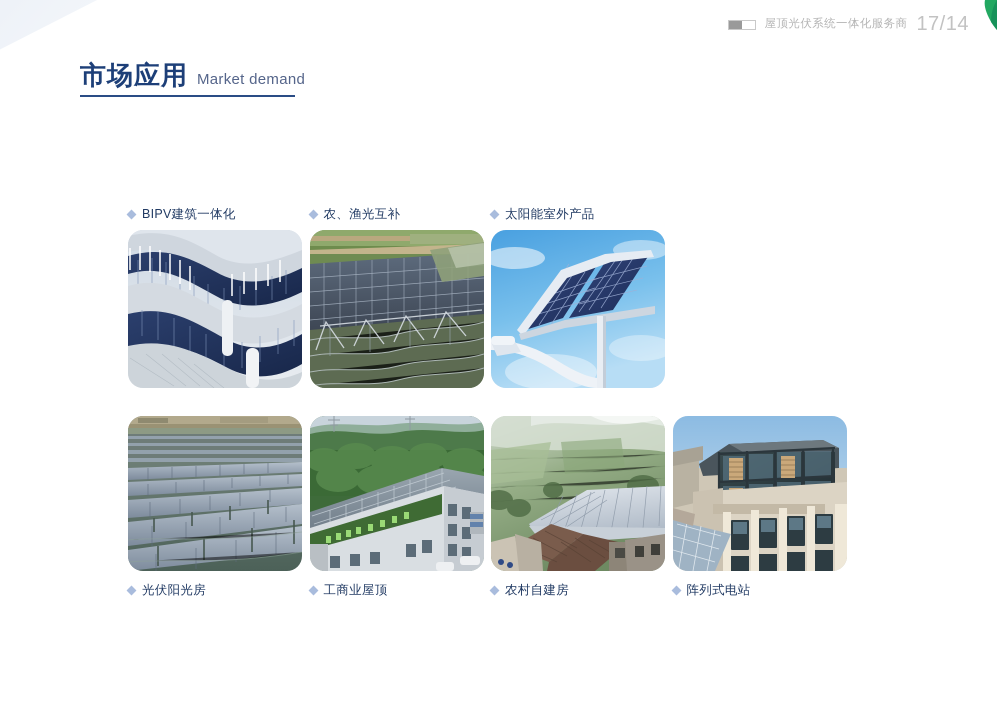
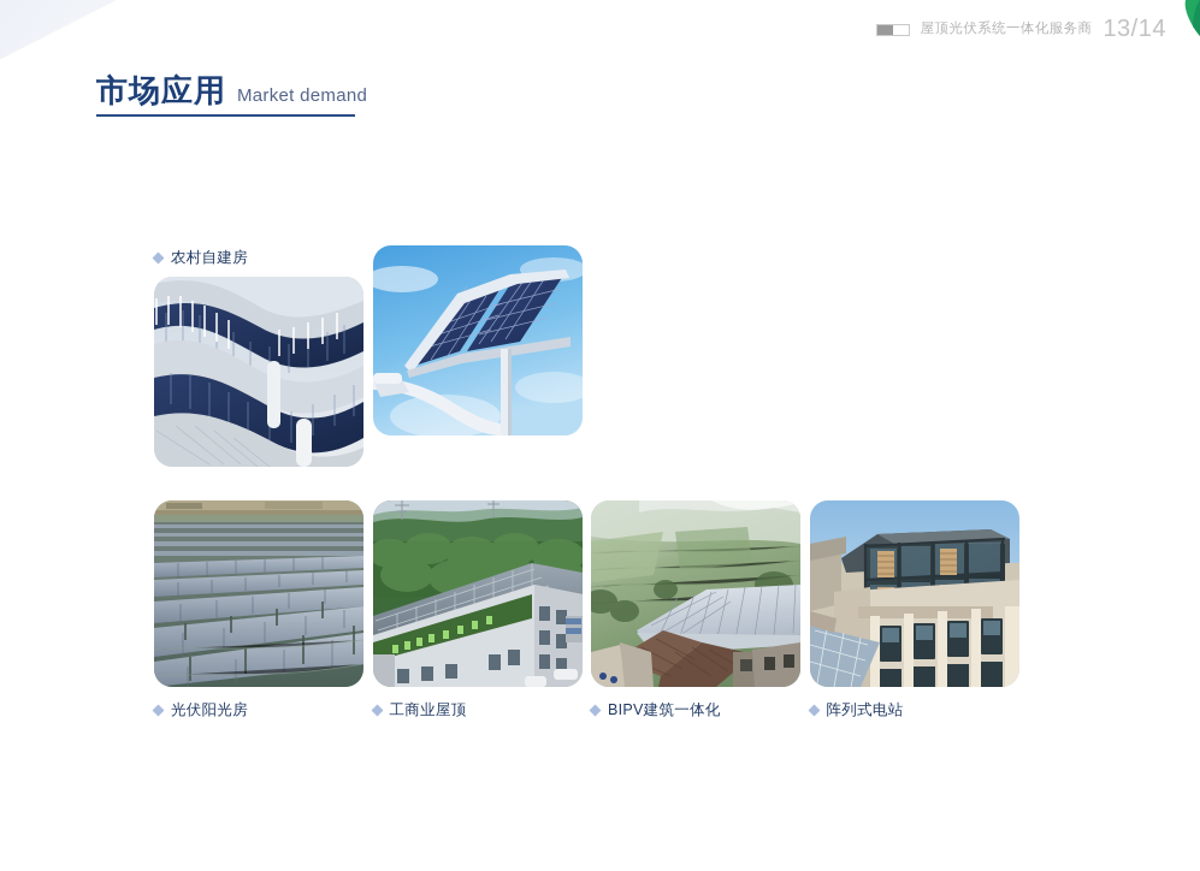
  屋顶光伏系统一体化服务商
- 17/14
+ 13/14
  市场应用
  Market demand
- BIPV建筑一体化
+ 农村自建房
- 农、渔光互补
- 太阳能室外产品
  光伏阳光房
  工商业屋顶
- 农村自建房
+ BIPV建筑一体化
  阵列式电站
